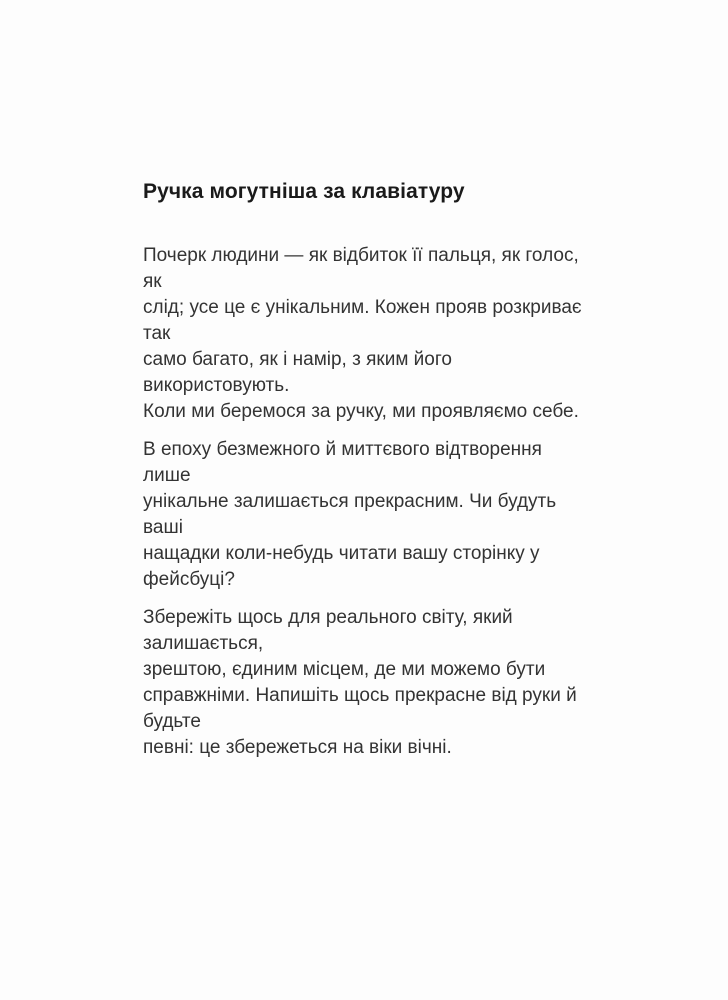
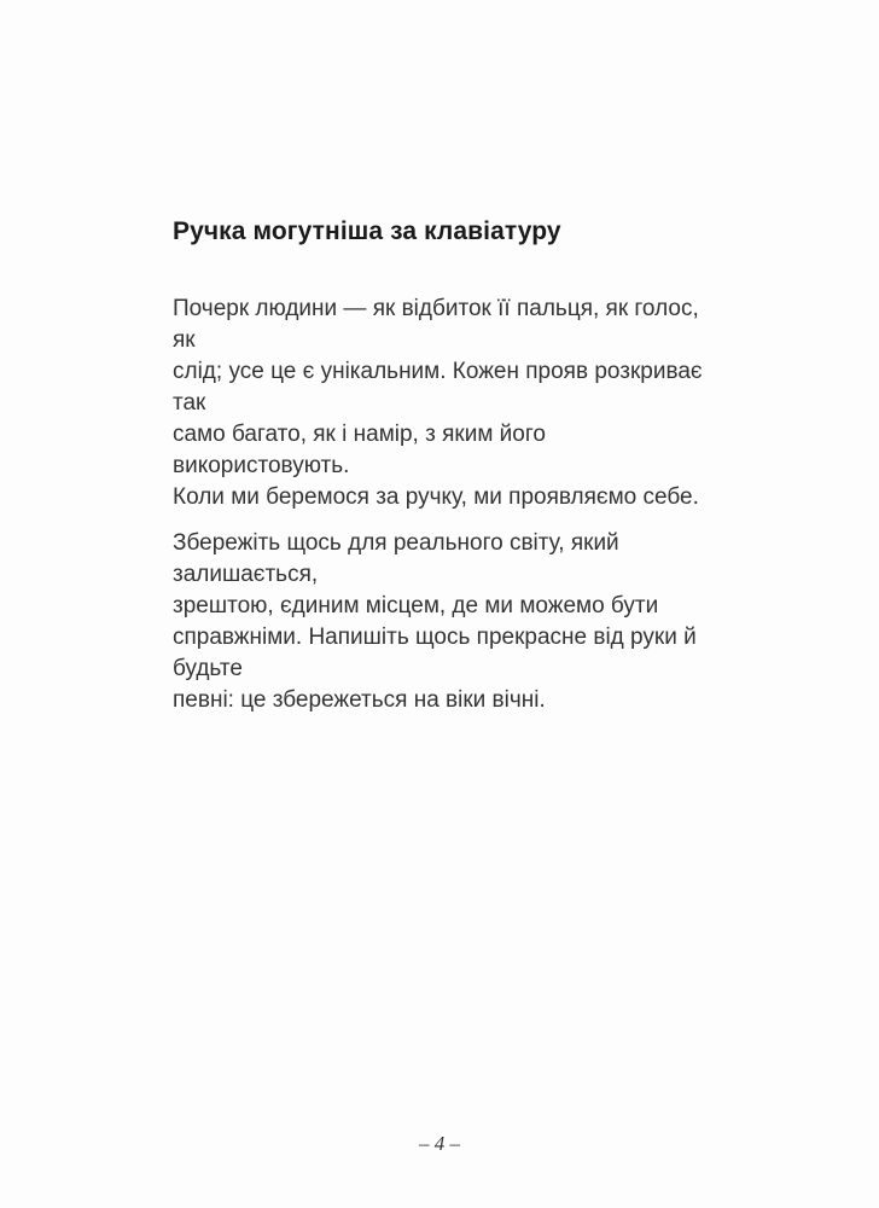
  Ручка могутніша за клавіатуру
  Почерк людини — як відбиток її пальця, як голос, як
  слід; усе це є унікальним. Кожен прояв розкриває так
  само багато, як і намір, з яким його використовують.
  Коли ми беремося за ручку, ми проявляємо себе.
- В епоху безмежного й миттєвого відтворення лише
- унікальне залишається прекрасним. Чи будуть ваші
- нащадки коли-небудь читати вашу сторінку у фейсбуці?
  Збережіть щось для реального світу, який залишається,
  зрештою, єдиним місцем, де ми можемо бути
  справжніми. Напишіть щось прекрасне від руки й будьте
  певні: це збережеться на віки вічні.
+ – 4 –
